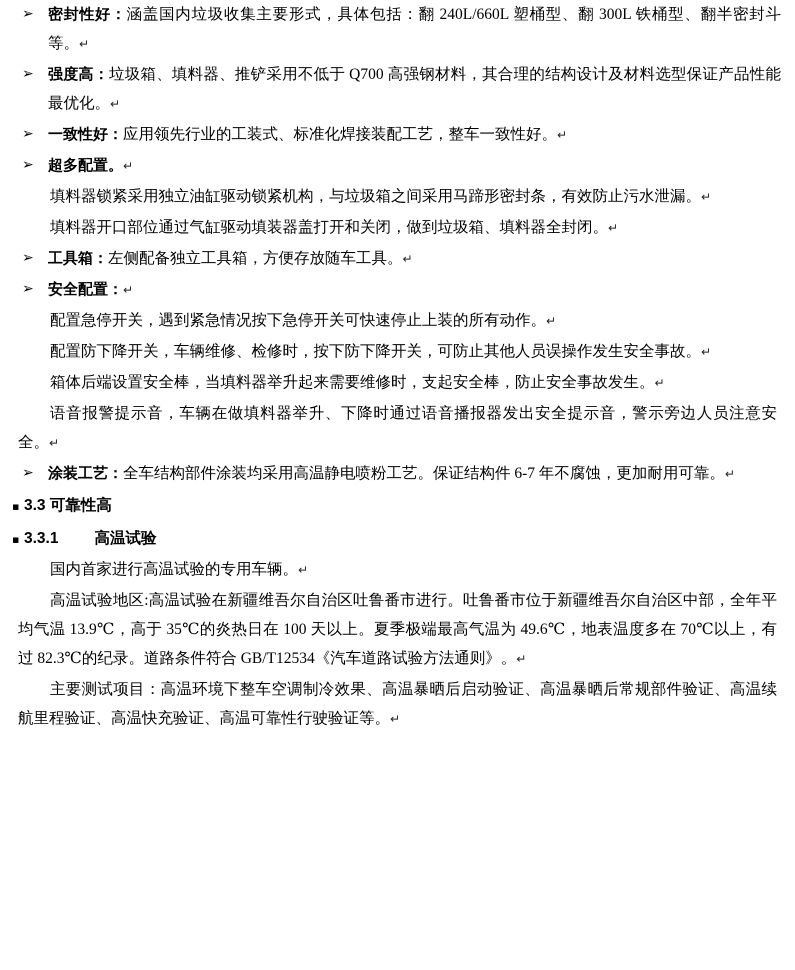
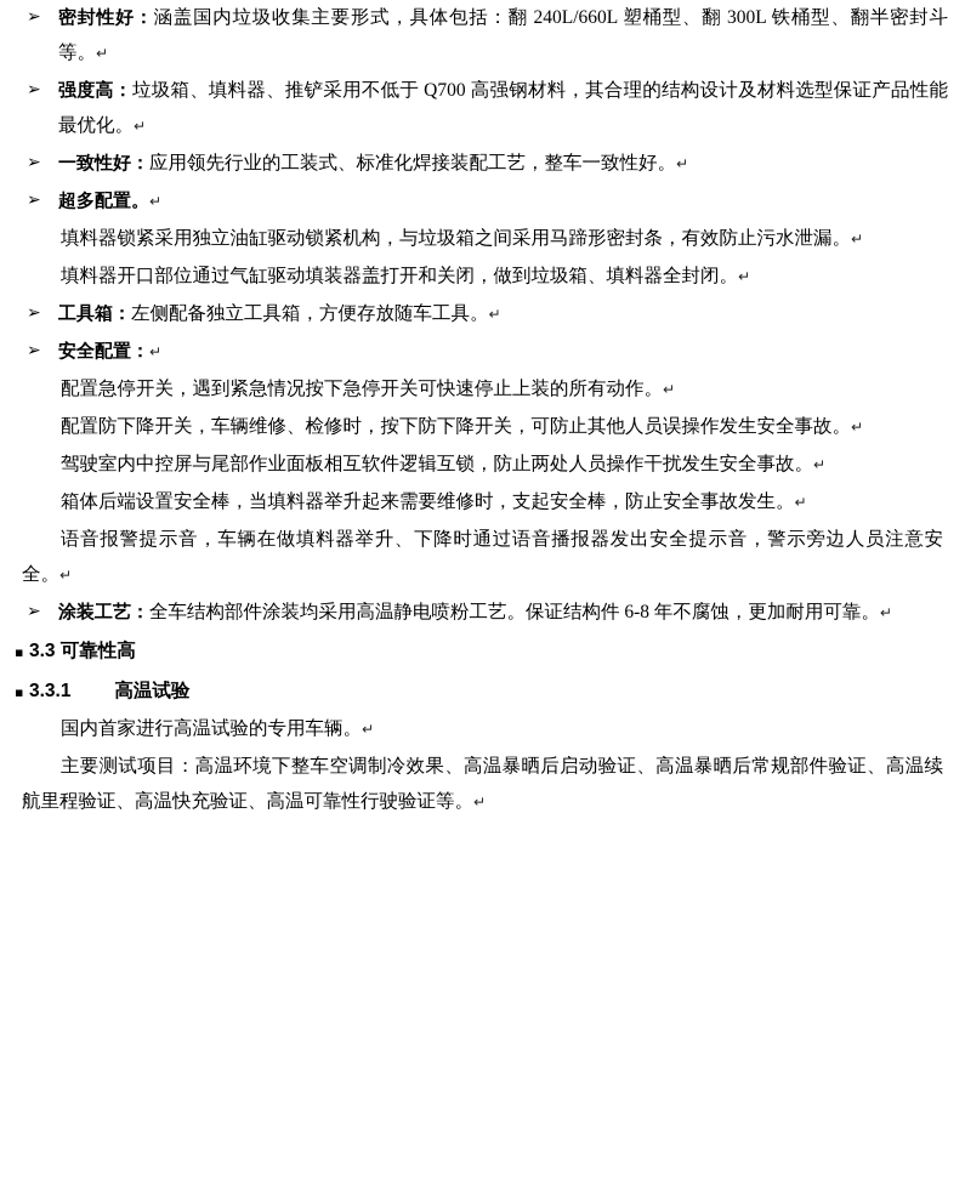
  ➢
  密封性好：涵盖国内垃圾收集主要形式，具体包括：翻 240L/660L 塑桶型、翻 300L 铁桶型、翻半密封斗等。↵
  ➢
  强度高：垃圾箱、填料器、推铲采用不低于 Q700 高强钢材料，其合理的结构设计及材料选型保证产品性能最优化。↵
  ➢
  一致性好：应用领先行业的工装式、标准化焊接装配工艺，整车一致性好。↵
  ➢
  超多配置。↵
  填料器锁紧采用独立油缸驱动锁紧机构，与垃圾箱之间采用马蹄形密封条，有效防止污水泄漏。↵
  填料器开口部位通过气缸驱动填装器盖打开和关闭，做到垃圾箱、填料器全封闭。↵
  ➢
  工具箱：左侧配备独立工具箱，方便存放随车工具。↵
  ➢
  安全配置：↵
  配置急停开关，遇到紧急情况按下急停开关可快速停止上装的所有动作。↵
  配置防下降开关，车辆维修、检修时，按下防下降开关，可防止其他人员误操作发生安全事故。↵
+ 驾驶室内中控屏与尾部作业面板相互软件逻辑互锁，防止两处人员操作干扰发生安全事故。↵
  箱体后端设置安全棒，当填料器举升起来需要维修时，支起安全棒，防止安全事故发生。↵
  语音报警提示音，车辆在做填料器举升、下降时通过语音播报器发出安全提示音，警示旁边人员注意安全。↵
  ➢
- 涂装工艺：全车结构部件涂装均采用高温静电喷粉工艺。保证结构件 6-7 年不腐蚀，更加耐用可靠。↵
+ 涂装工艺：全车结构部件涂装均采用高温静电喷粉工艺。保证结构件 6-8 年不腐蚀，更加耐用可靠。↵
  ▪
  3.3 可靠性高
  ▪
  3.3.1
  高温试验
  国内首家进行高温试验的专用车辆。↵
- 高温试验地区:高温试验在新疆维吾尔自治区吐鲁番市进行。吐鲁番市位于新疆维吾尔自治区中部，全年平均气温 13.9℃，高于 35℃的炎热日在 100 天以上。夏季极端最高气温为 49.6℃，地表温度多在 70℃以上，有过 82.3℃的纪录。道路条件符合 GB/T12534《汽车道路试验方法通则》。↵
  主要测试项目：高温环境下整车空调制冷效果、高温暴晒后启动验证、高温暴晒后常规部件验证、高温续航里程验证、高温快充验证、高温可靠性行驶验证等。↵
